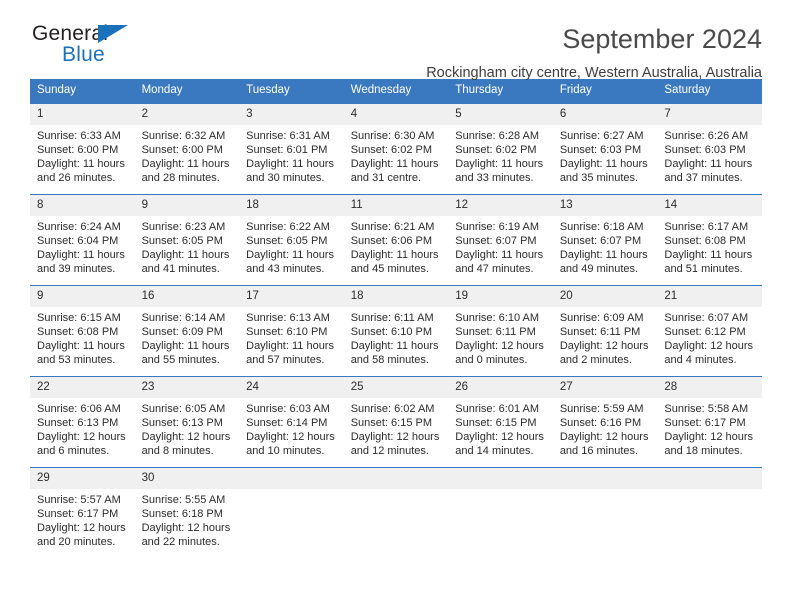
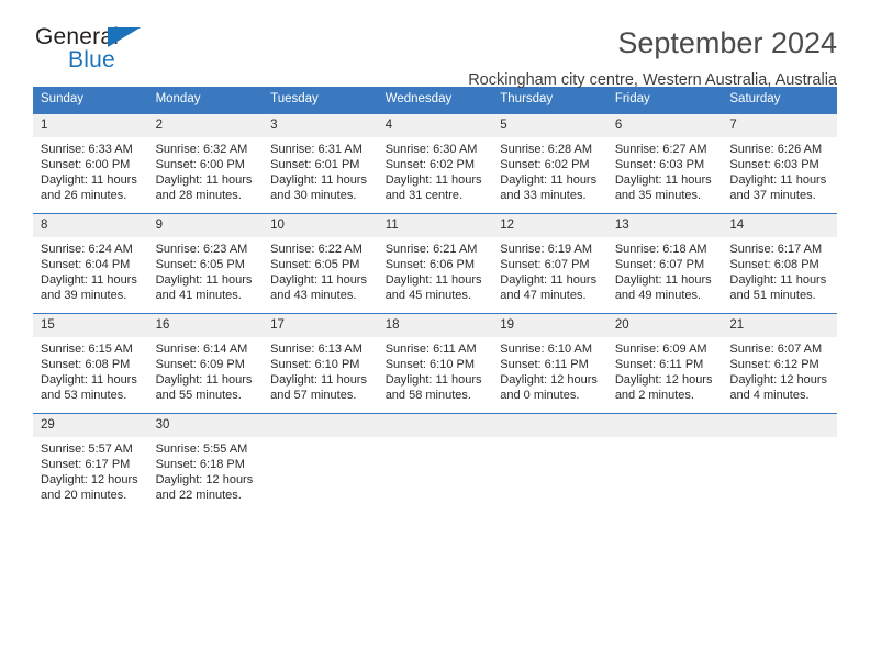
  General
  Blue
  September 2024
  Rockingham city centre, Western Australia, Australia
  Sunday	Monday	Tuesday	Wednesday	Thursday	Friday	Saturday
  1Sunrise: 6:33 AMSunset: 6:00 PMDaylight: 11 hours and 26 minutes.	2Sunrise: 6:32 AMSunset: 6:00 PMDaylight: 11 hours and 28 minutes.	3Sunrise: 6:31 AMSunset: 6:01 PMDaylight: 11 hours and 30 minutes.	4Sunrise: 6:30 AMSunset: 6:02 PMDaylight: 11 hours and 31 centre.	5Sunrise: 6:28 AMSunset: 6:02 PMDaylight: 11 hours and 33 minutes.	6Sunrise: 6:27 AMSunset: 6:03 PMDaylight: 11 hours and 35 minutes.	7Sunrise: 6:26 AMSunset: 6:03 PMDaylight: 11 hours and 37 minutes.
- 8Sunrise: 6:24 AMSunset: 6:04 PMDaylight: 11 hours and 39 minutes.	9Sunrise: 6:23 AMSunset: 6:05 PMDaylight: 11 hours and 41 minutes.	18Sunrise: 6:22 AMSunset: 6:05 PMDaylight: 11 hours and 43 minutes.	11Sunrise: 6:21 AMSunset: 6:06 PMDaylight: 11 hours and 45 minutes.	12Sunrise: 6:19 AMSunset: 6:07 PMDaylight: 11 hours and 47 minutes.	13Sunrise: 6:18 AMSunset: 6:07 PMDaylight: 11 hours and 49 minutes.	14Sunrise: 6:17 AMSunset: 6:08 PMDaylight: 11 hours and 51 minutes.
+ 8Sunrise: 6:24 AMSunset: 6:04 PMDaylight: 11 hours and 39 minutes.	9Sunrise: 6:23 AMSunset: 6:05 PMDaylight: 11 hours and 41 minutes.	10Sunrise: 6:22 AMSunset: 6:05 PMDaylight: 11 hours and 43 minutes.	11Sunrise: 6:21 AMSunset: 6:06 PMDaylight: 11 hours and 45 minutes.	12Sunrise: 6:19 AMSunset: 6:07 PMDaylight: 11 hours and 47 minutes.	13Sunrise: 6:18 AMSunset: 6:07 PMDaylight: 11 hours and 49 minutes.	14Sunrise: 6:17 AMSunset: 6:08 PMDaylight: 11 hours and 51 minutes.
- 9Sunrise: 6:15 AMSunset: 6:08 PMDaylight: 11 hours and 53 minutes.	16Sunrise: 6:14 AMSunset: 6:09 PMDaylight: 11 hours and 55 minutes.	17Sunrise: 6:13 AMSunset: 6:10 PMDaylight: 11 hours and 57 minutes.	18Sunrise: 6:11 AMSunset: 6:10 PMDaylight: 11 hours and 58 minutes.	19Sunrise: 6:10 AMSunset: 6:11 PMDaylight: 12 hours and 0 minutes.	20Sunrise: 6:09 AMSunset: 6:11 PMDaylight: 12 hours and 2 minutes.	21Sunrise: 6:07 AMSunset: 6:12 PMDaylight: 12 hours and 4 minutes.
+ 15Sunrise: 6:15 AMSunset: 6:08 PMDaylight: 11 hours and 53 minutes.	16Sunrise: 6:14 AMSunset: 6:09 PMDaylight: 11 hours and 55 minutes.	17Sunrise: 6:13 AMSunset: 6:10 PMDaylight: 11 hours and 57 minutes.	18Sunrise: 6:11 AMSunset: 6:10 PMDaylight: 11 hours and 58 minutes.	19Sunrise: 6:10 AMSunset: 6:11 PMDaylight: 12 hours and 0 minutes.	20Sunrise: 6:09 AMSunset: 6:11 PMDaylight: 12 hours and 2 minutes.	21Sunrise: 6:07 AMSunset: 6:12 PMDaylight: 12 hours and 4 minutes.
- 22Sunrise: 6:06 AMSunset: 6:13 PMDaylight: 12 hours and 6 minutes.	23Sunrise: 6:05 AMSunset: 6:13 PMDaylight: 12 hours and 8 minutes.	24Sunrise: 6:03 AMSunset: 6:14 PMDaylight: 12 hours and 10 minutes.	25Sunrise: 6:02 AMSunset: 6:15 PMDaylight: 12 hours and 12 minutes.	26Sunrise: 6:01 AMSunset: 6:15 PMDaylight: 12 hours and 14 minutes.	27Sunrise: 5:59 AMSunset: 6:16 PMDaylight: 12 hours and 16 minutes.	28Sunrise: 5:58 AMSunset: 6:17 PMDaylight: 12 hours and 18 minutes.
  29Sunrise: 5:57 AMSunset: 6:17 PMDaylight: 12 hours and 20 minutes.	30Sunrise: 5:55 AMSunset: 6:18 PMDaylight: 12 hours and 22 minutes.
